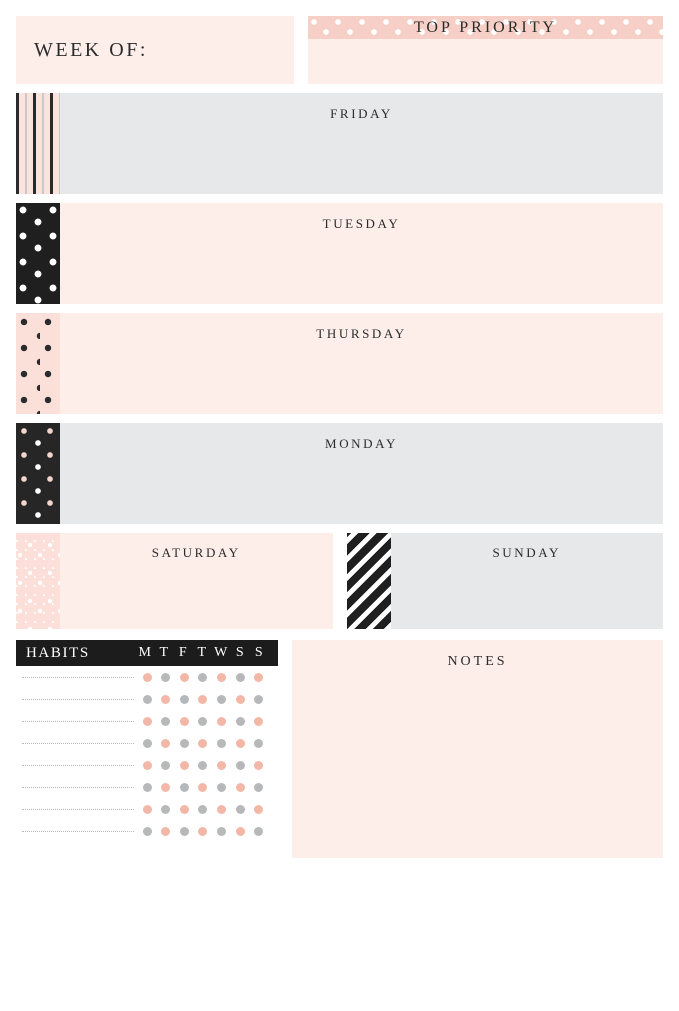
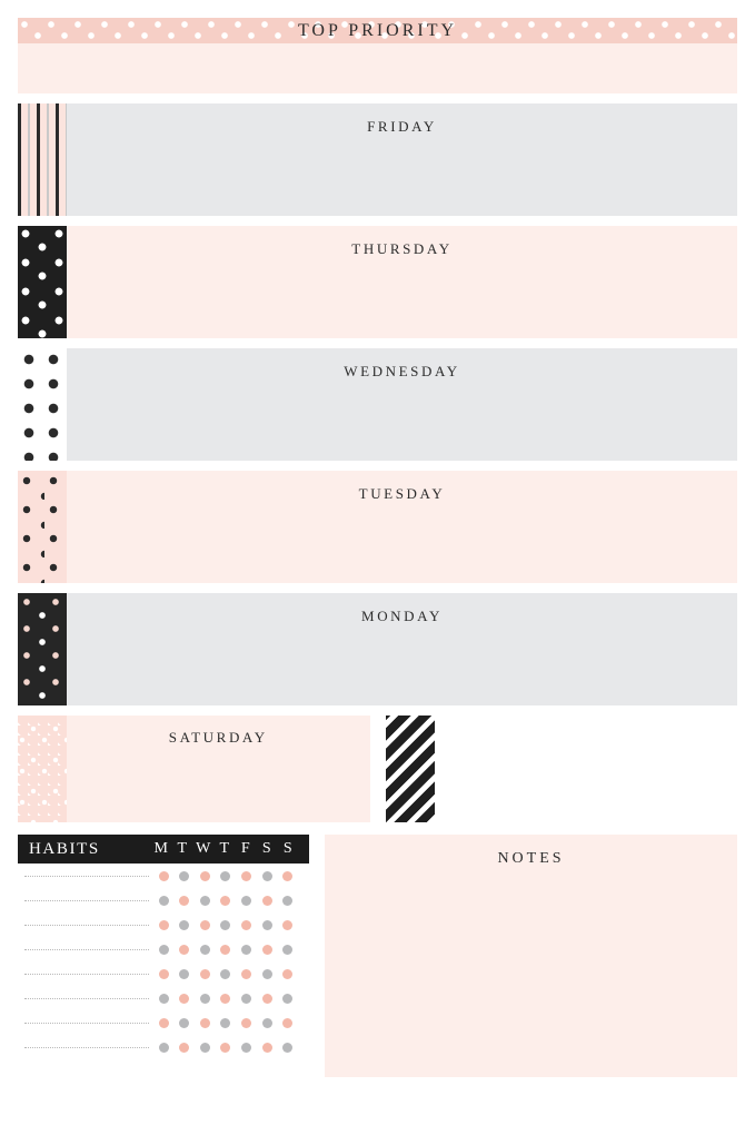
- WEEK OF:
  TOP PRIORITY
  FRIDAY
- TUESDAY
+ THURSDAY
+ WEDNESDAY
- THURSDAY
+ TUESDAY
  MONDAY
  SATURDAY
- SUNDAY
  HABITS
  M
  T
- F
+ W
  T
- W
+ F
  S
  S
  NOTES
